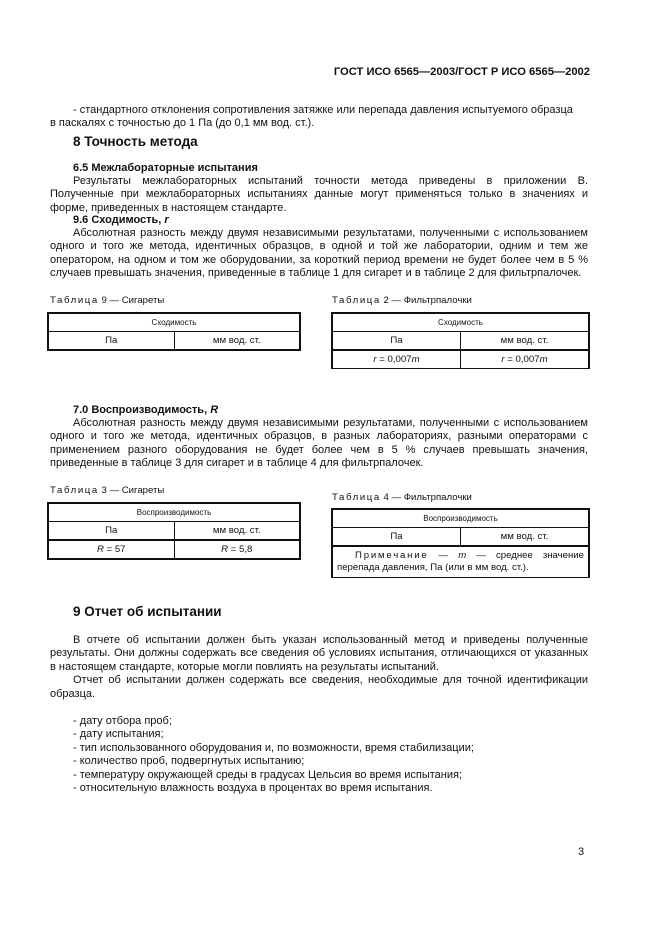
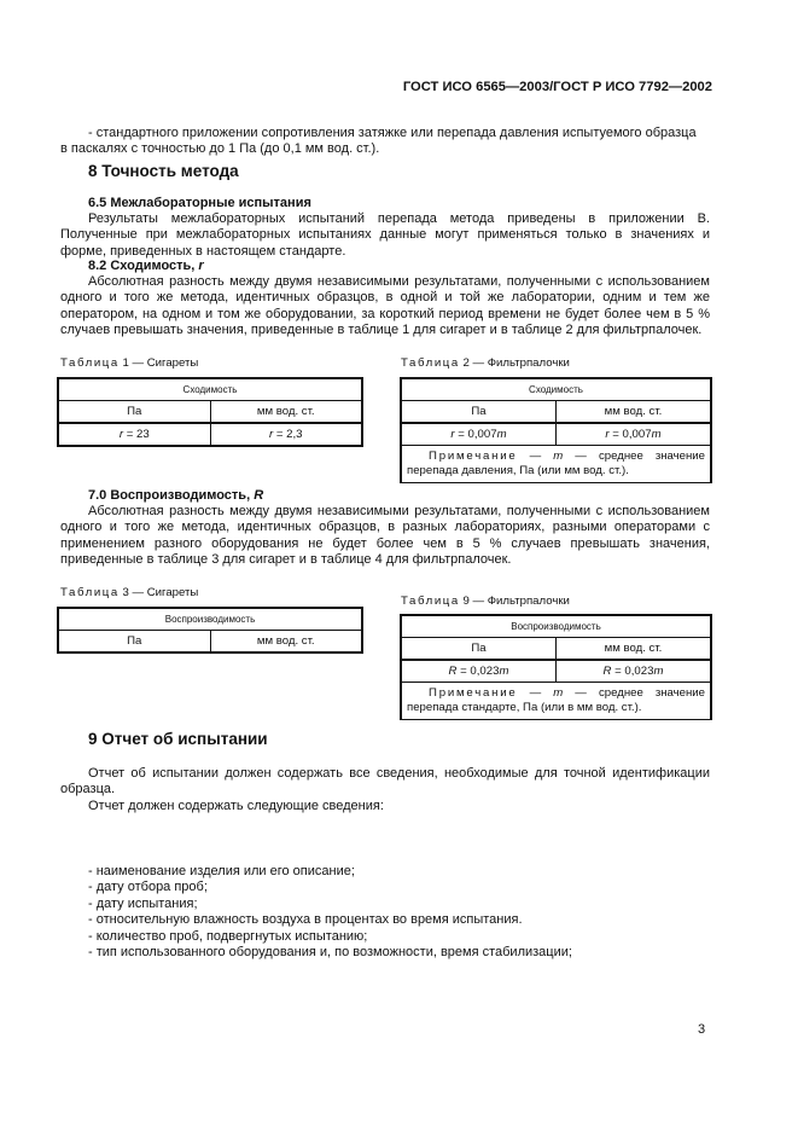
- ГОСТ ИСО 6565—2003/ГОСТ Р ИСО 6565—2002
+ ГОСТ ИСО 6565—2003/ГОСТ Р ИСО 7792—2002
- - стандартного отклонения сопротивления затяжке или перепада давления испытуемого образца
+ - стандартного приложении сопротивления затяжке или перепада давления испытуемого образца
  в паскалях с точностью до 1 Па (до 0,1 мм вод. ст.).
  8 Точность метода
  6.5 Межлабораторные испытания
- Результаты межлабораторных испытаний точности метода приведены в приложении В. Полученные при межлабораторных испытаниях данные могут применяться только в значениях и форме, приведенных в настоящем стандарте.
+ Результаты межлабораторных испытаний перепада метода приведены в приложении В. Полученные при межлабораторных испытаниях данные могут применяться только в значениях и форме, приведенных в настоящем стандарте.
- 9.6 Сходимость, r
+ 8.2 Сходимость, r
  Абсолютная разность между двумя независимыми результатами, полученными с использованием одного и того же метода, идентичных образцов, в одной и той же лаборатории, одним и тем же оператором, на одном и том же оборудовании, за короткий период времени не будет более чем в 5 % случаев превышать значения, приведенные в таблице 1 для сигарет и в таблице 2 для фильтрпалочек.
- Таблица 9 — Сигареты
+ Таблица 1 — Сигареты
  Таблица 2 — Фильтрпалочки
  Сходимость
  Па	мм вод. ст.
+ r = 23	r = 2,3
  Сходимость
  Па	мм вод. ст.
  r = 0,007m	r = 0,007m
+ Примечание — m — среднее значение перепада давления, Па (или мм вод. ст.).
  7.0 Воспроизводимость, R
  Абсолютная разность между двумя независимыми результатами, полученными с использованием одного и того же метода, идентичных образцов, в разных лабораториях, разными операторами с применением разного оборудования не будет более чем в 5 % случаев превышать значения, приведенные в таблице 3 для сигарет и в таблице 4 для фильтрпалочек.
  Таблица 3 — Сигареты
- Таблица 4 — Фильтрпалочки
+ Таблица 9 — Фильтрпалочки
  Воспроизводимость
  Па	мм вод. ст.
- R = 57	R = 5,8
  Воспроизводимость
  Па	мм вод. ст.
+ R = 0,023m	R = 0,023m
- Примечание — m — среднее значение перепада давления, Па (или в мм вод. ст.).
+ Примечание — m — среднее значение перепада стандарте, Па (или в мм вод. ст.).
  9 Отчет об испытании
- В отчете об испытании должен быть указан использованный метод и приведены полученные результаты. Они должны содержать все сведения об условиях испытания, отличающихся от указанных в настоящем стандарте, которые могли повлиять на результаты испытаний.
  Отчет об испытании должен содержать все сведения, необходимые для точной идентификации образца.
+ Отчет должен содержать следующие сведения:
+ - наименование изделия или его описание;
  - дату отбора проб;
  - дату испытания;
- - тип использованного оборудования и, по возможности, время стабилизации;
+ - относительную влажность воздуха в процентах во время испытания.
  - количество проб, подвергнутых испытанию;
- - температуру окружающей среды в градусах Цельсия во время испытания;
- - относительную влажность воздуха в процентах во время испытания.
+ - тип использованного оборудования и, по возможности, время стабилизации;
  3
